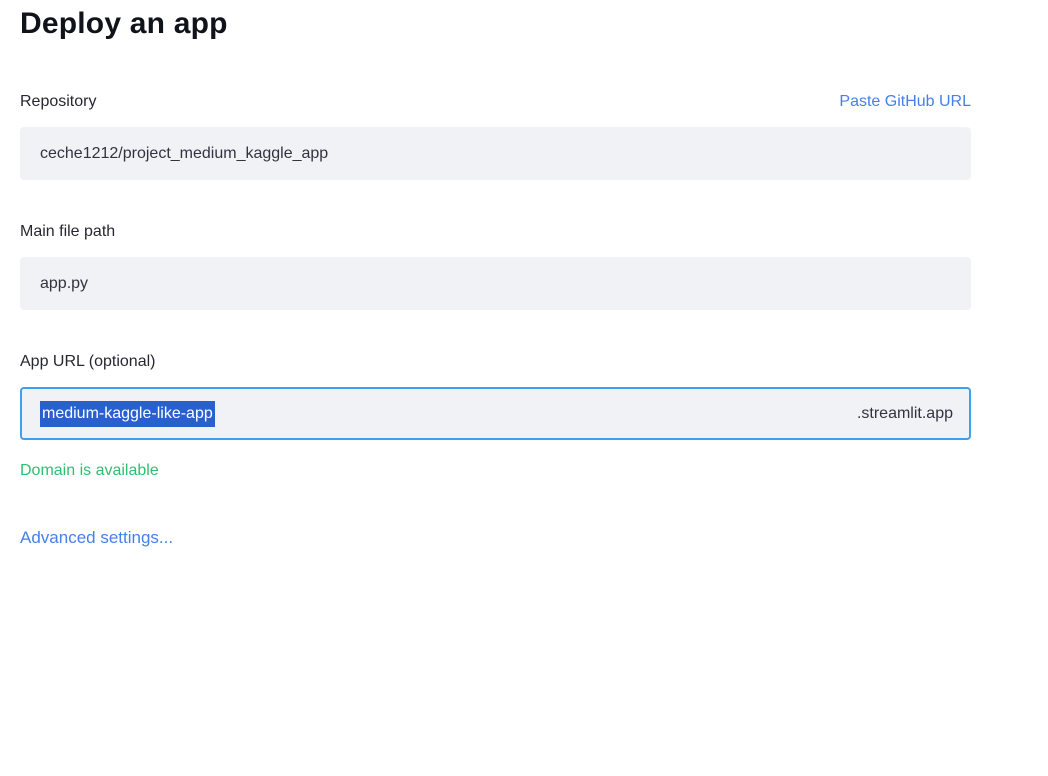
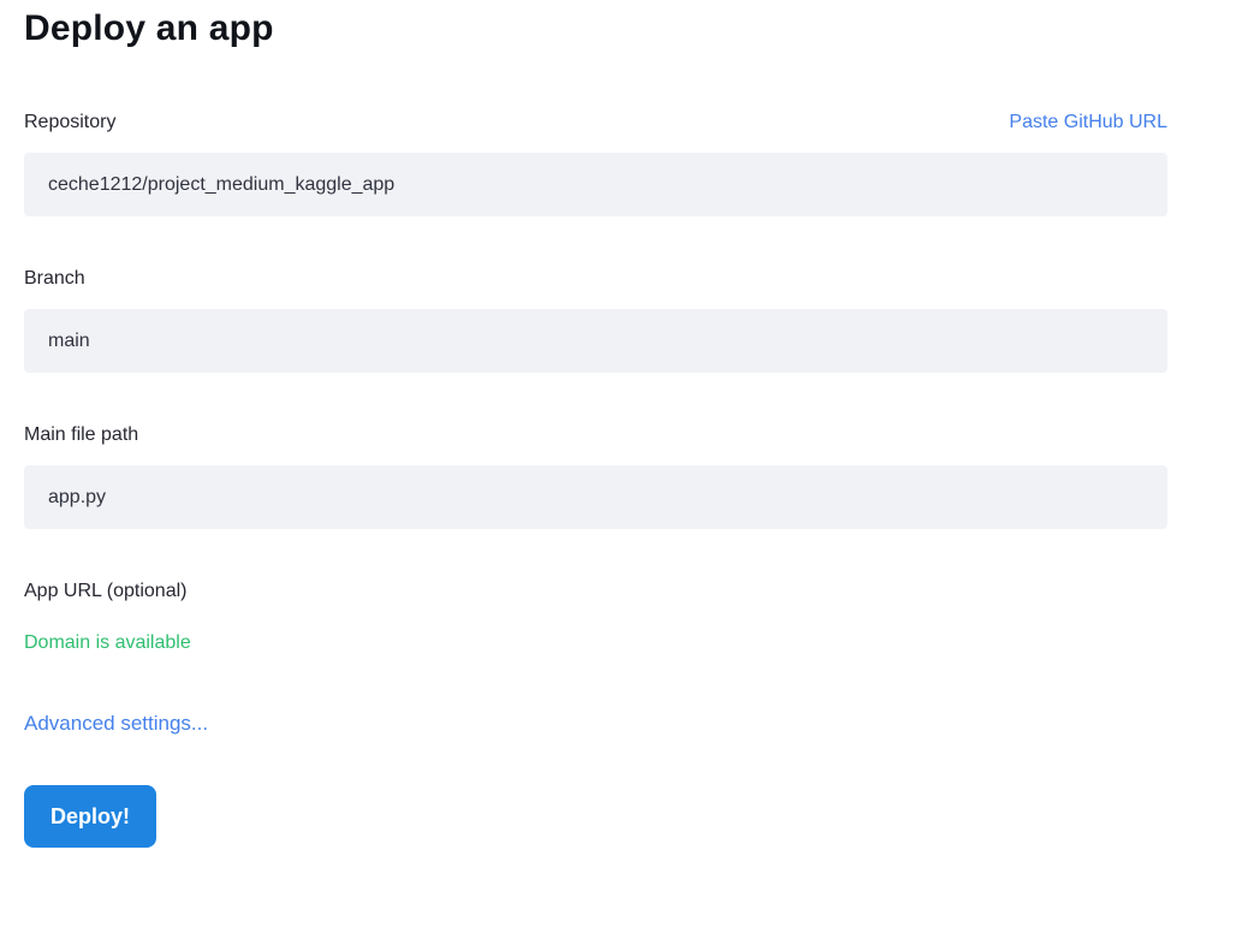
  Deploy an app
  Repository
  Paste GitHub URL
  ceche1212/project_medium_kaggle_app
+ Branch
+ main
  Main file path
  app.py
  App URL (optional)
- medium-kaggle-like-app
- .streamlit.app
  Domain is available
  Advanced settings...
+ Deploy!
